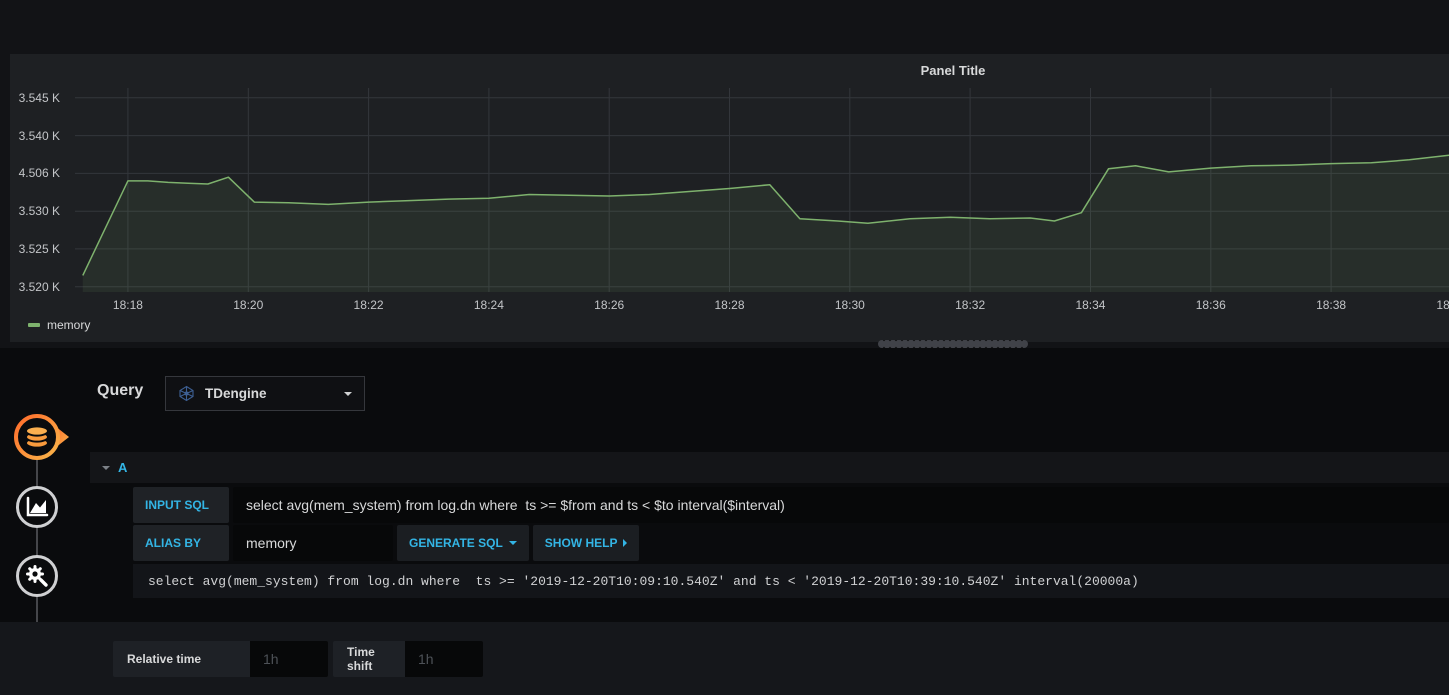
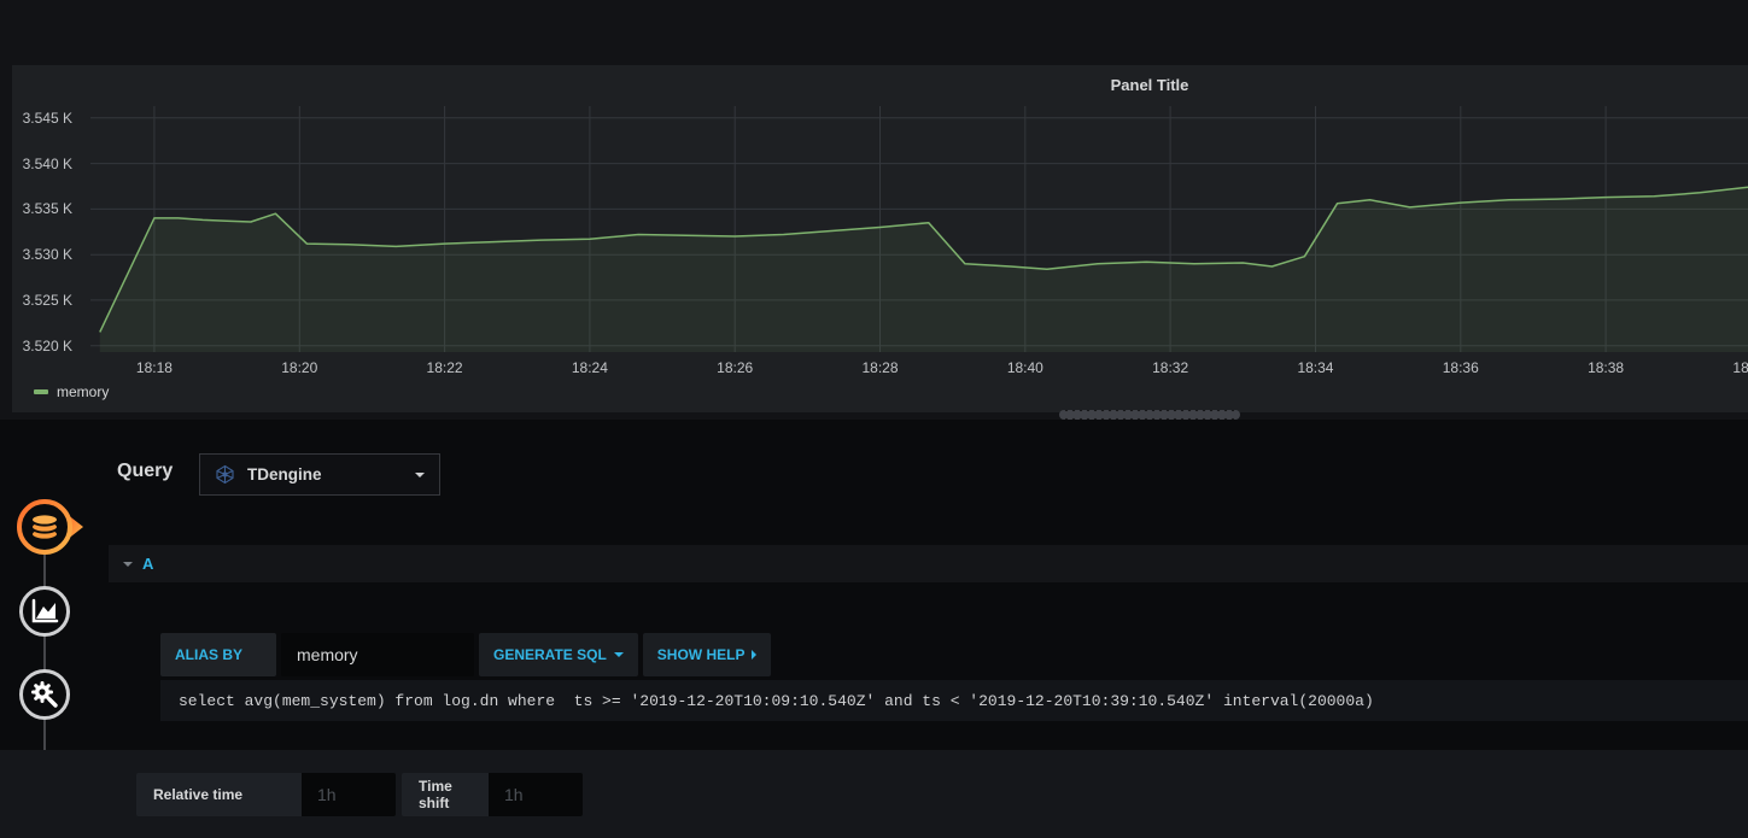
  Panel Title
  3.545 K
  3.540 K
- 4.506 K
+ 3.535 K
  3.530 K
  3.525 K
  3.520 K
  18:18
  18:20
  18:22
  18:24
  18:26
  18:28
- 18:30
+ 18:40
  18:32
  18:34
  18:36
  18:38
  memory
  Query
  TDengine
  A
- INPUT SQL
- select avg(mem_system) from log.dn where ts >= $from and ts < $to interval($interval)
  ALIAS BY
  memory
  GENERATE SQL
  SHOW HELP
  select avg(mem_system) from log.dn where ts >= '2019-12-20T10:09:10.540Z' and ts < '2019-12-20T10:39:10.540Z' interval(20000a)
  Relative time
  1h
  Time shift
  1h
